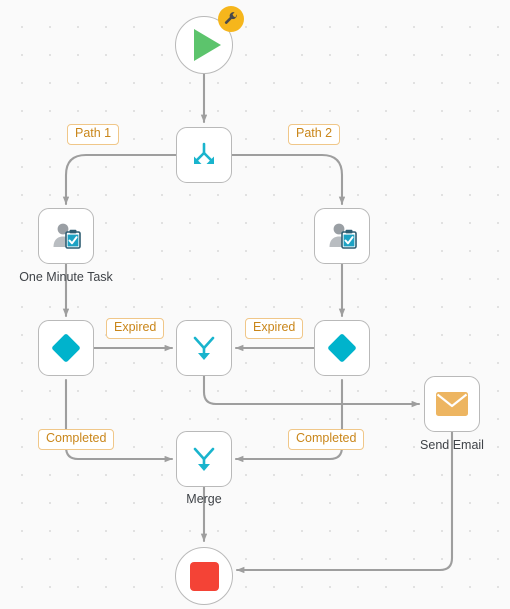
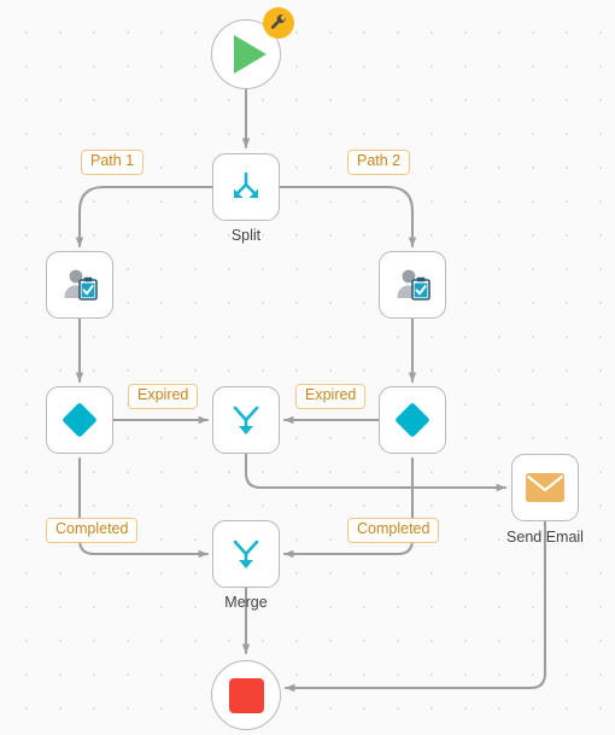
+ Split
  Path 1
  Path 2
- One Minute Task
  Expired
  Expired
  Send Email
  Completed
  Completed
  Merge
